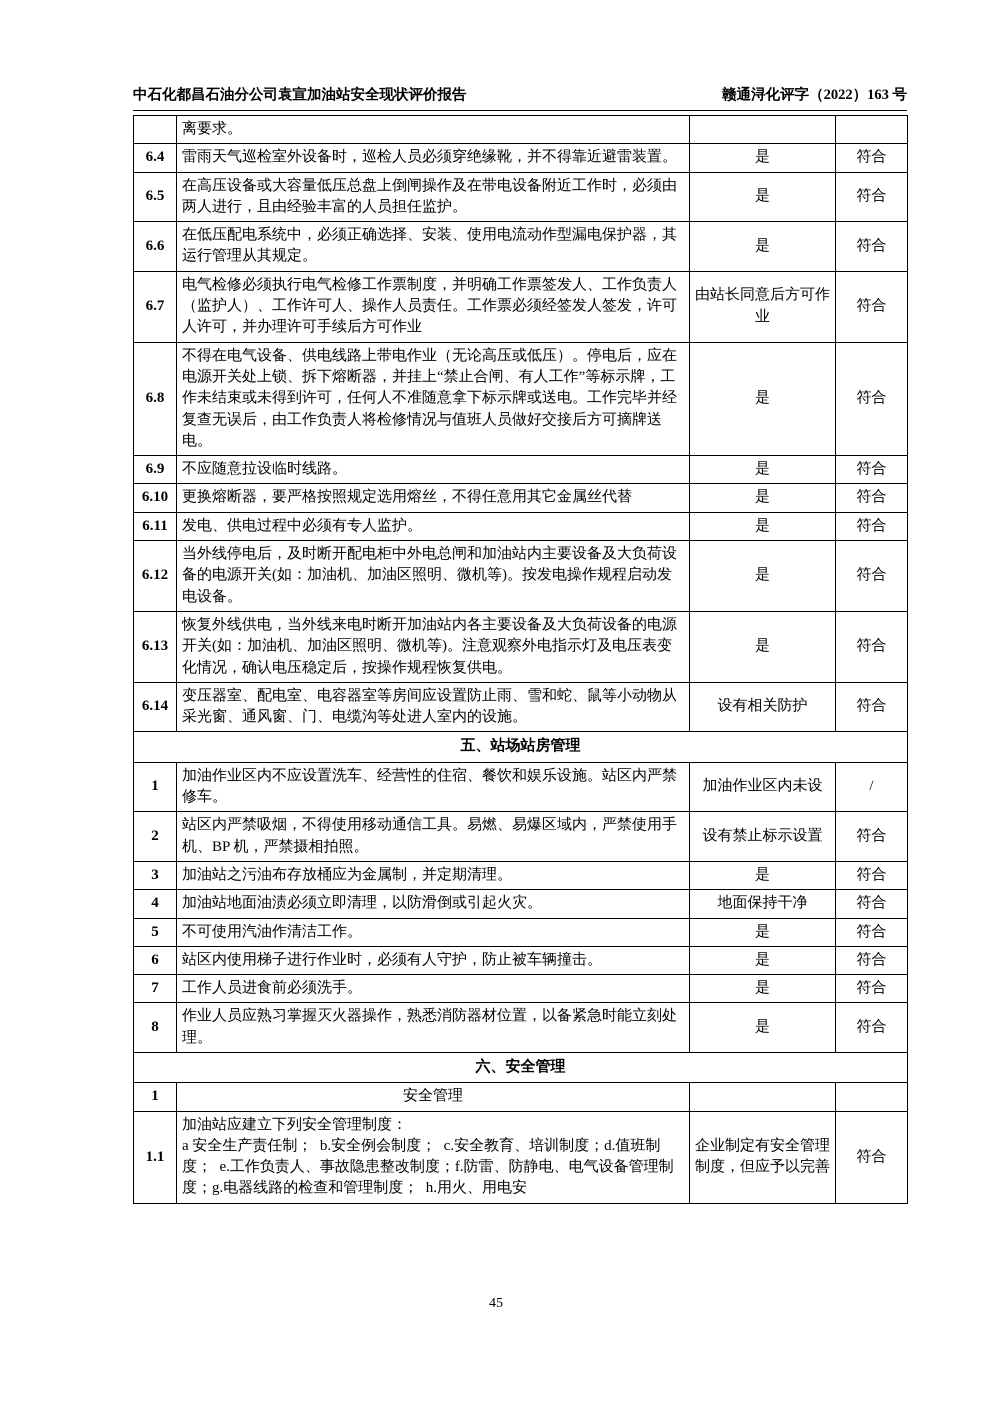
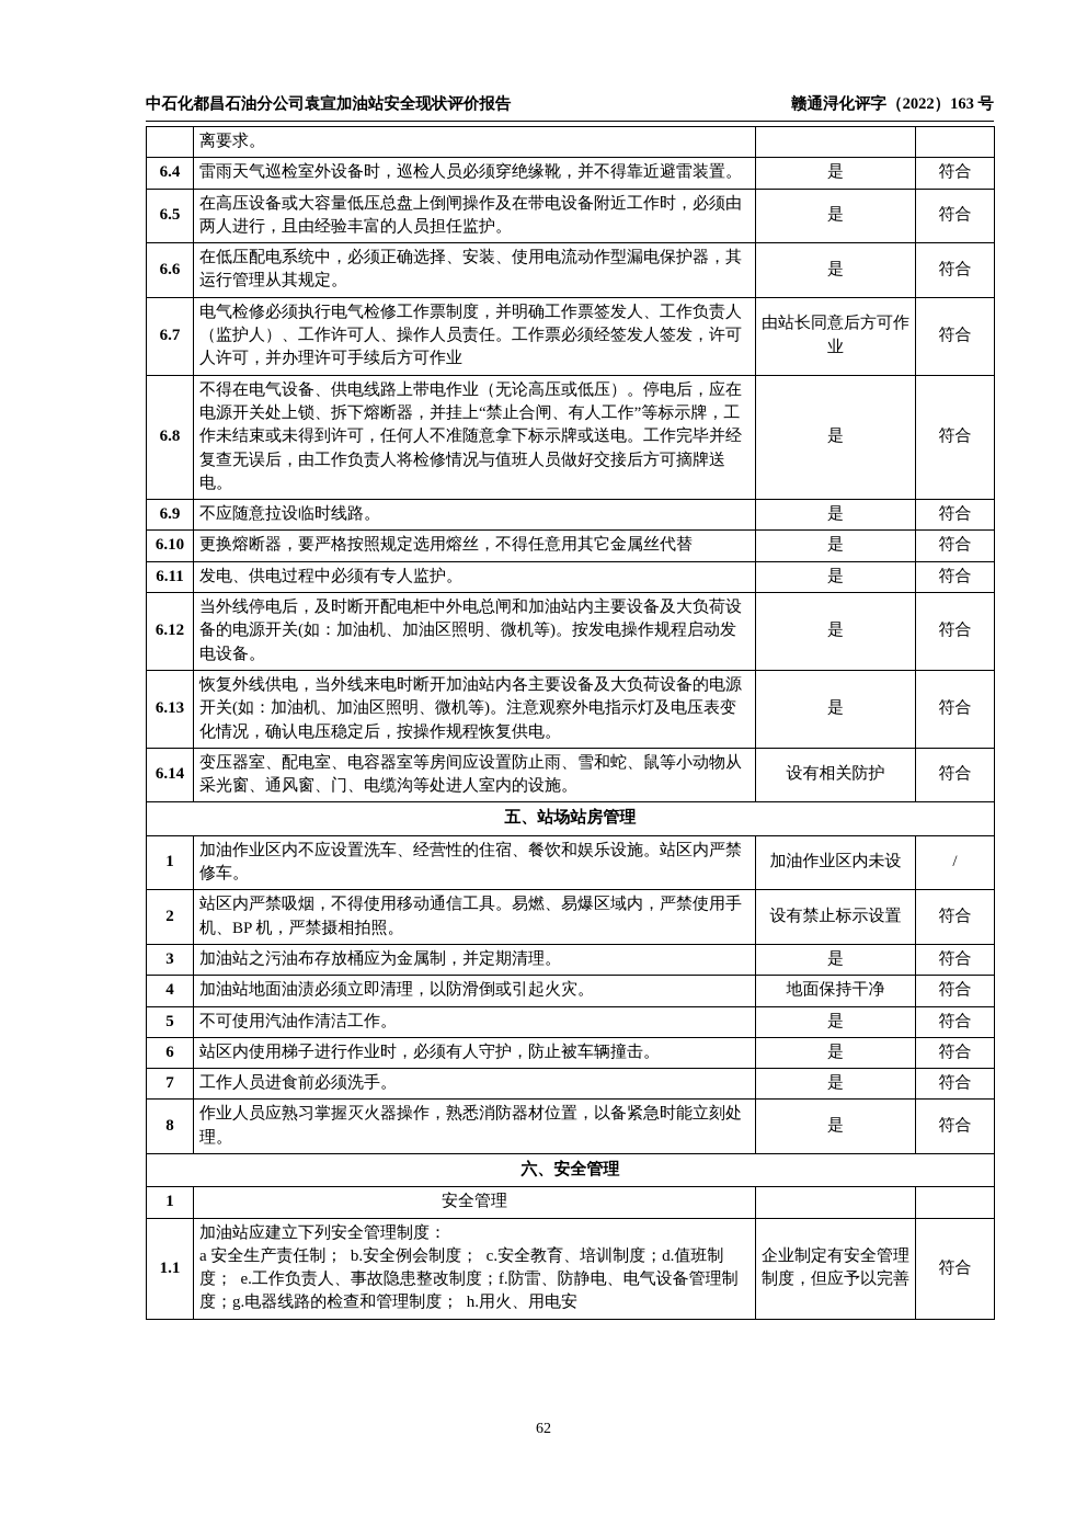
  中石化都昌石油分公司袁宣加油站安全现状评价报告
  赣通浔化评字（2022）163 号
  	离要求。
  6.4	雷雨天气巡检室外设备时，巡检人员必须穿绝缘靴，并不得靠近避雷装置。	是	符合
  6.5	在高压设备或大容量低压总盘上倒闸操作及在带电设备附近工作时，必须由两人进行，且由经验丰富的人员担任监护。	是	符合
  6.6	在低压配电系统中，必须正确选择、安装、使用电流动作型漏电保护器，其运行管理从其规定。	是	符合
  6.7	电气检修必须执行电气检修工作票制度，并明确工作票签发人、工作负责人（监护人）、工作许可人、操作人员责任。工作票必须经签发人签发，许可人许可，并办理许可手续后方可作业	由站长同意后方可作业	符合
  6.8	不得在电气设备、供电线路上带电作业（无论高压或低压）。停电后，应在电源开关处上锁、拆下熔断器，并挂上“禁止合闸、有人工作”等标示牌，工作未结束或未得到许可，任何人不准随意拿下标示牌或送电。工作完毕并经复查无误后，由工作负责人将检修情况与值班人员做好交接后方可摘牌送电。	是	符合
  6.9	不应随意拉设临时线路。	是	符合
  6.10	更换熔断器，要严格按照规定选用熔丝，不得任意用其它金属丝代替	是	符合
  6.11	发电、供电过程中必须有专人监护。	是	符合
  6.12	当外线停电后，及时断开配电柜中外电总闸和加油站内主要设备及大负荷设备的电源开关(如：加油机、加油区照明、微机等)。按发电操作规程启动发电设备。	是	符合
  6.13	恢复外线供电，当外线来电时断开加油站内各主要设备及大负荷设备的电源开关(如：加油机、加油区照明、微机等)。注意观察外电指示灯及电压表变化情况，确认电压稳定后，按操作规程恢复供电。	是	符合
  6.14	变压器室、配电室、电容器室等房间应设置防止雨、雪和蛇、鼠等小动物从采光窗、通风窗、门、电缆沟等处进人室内的设施。	设有相关防护	符合
  五、站场站房管理
  1	加油作业区内不应设置洗车、经营性的住宿、餐饮和娱乐设施。站区内严禁修车。	加油作业区内未设	/
  2	站区内严禁吸烟，不得使用移动通信工具。易燃、易爆区域内，严禁使用手机、BP 机，严禁摄相拍照。	设有禁止标示设置	符合
  3	加油站之污油布存放桶应为金属制，并定期清理。	是	符合
  4	加油站地面油渍必须立即清理，以防滑倒或引起火灾。	地面保持干净	符合
  5	不可使用汽油作清洁工作。	是	符合
  6	站区内使用梯子进行作业时，必须有人守护，防止被车辆撞击。	是	符合
  7	工作人员进食前必须洗手。	是	符合
  8	作业人员应熟习掌握灭火器操作，熟悉消防器材位置，以备紧急时能立刻处理。	是	符合
  六、安全管理
  1	安全管理
  1.1	加油站应建立下列安全管理制度： a 安全生产责任制； b.安全例会制度； c.安全教育、培训制度；d.值班制度； e.工作负责人、事故隐患整改制度；f.防雷、防静电、电气设备管理制度；g.电器线路的检查和管理制度； h.用火、用电安	企业制定有安全管理制度，但应予以完善	符合
- 45
+ 62
